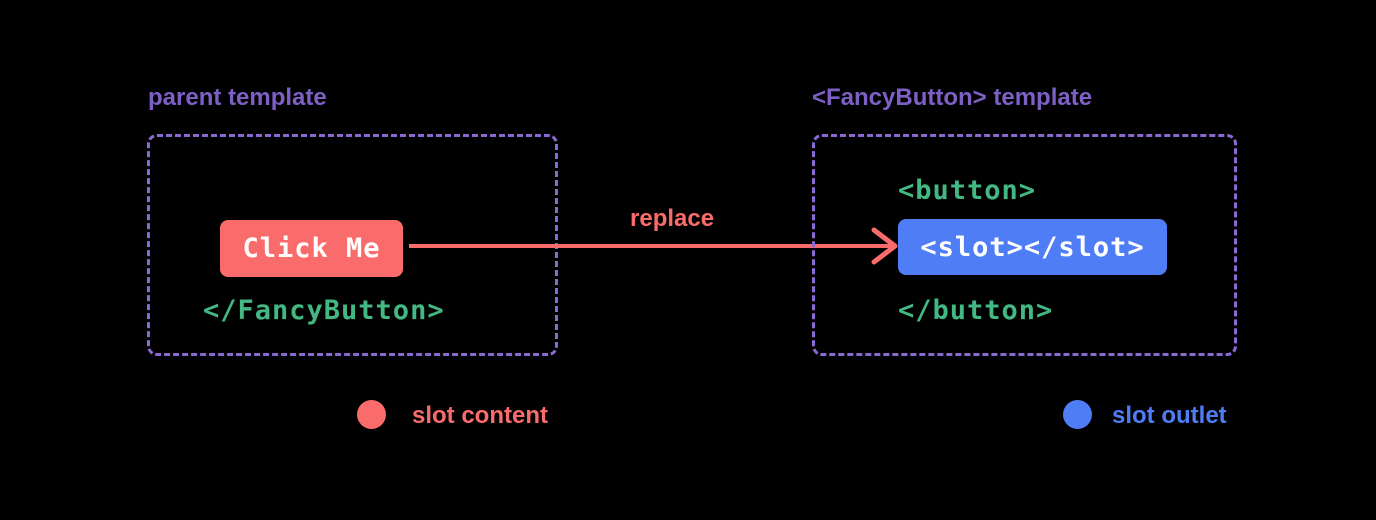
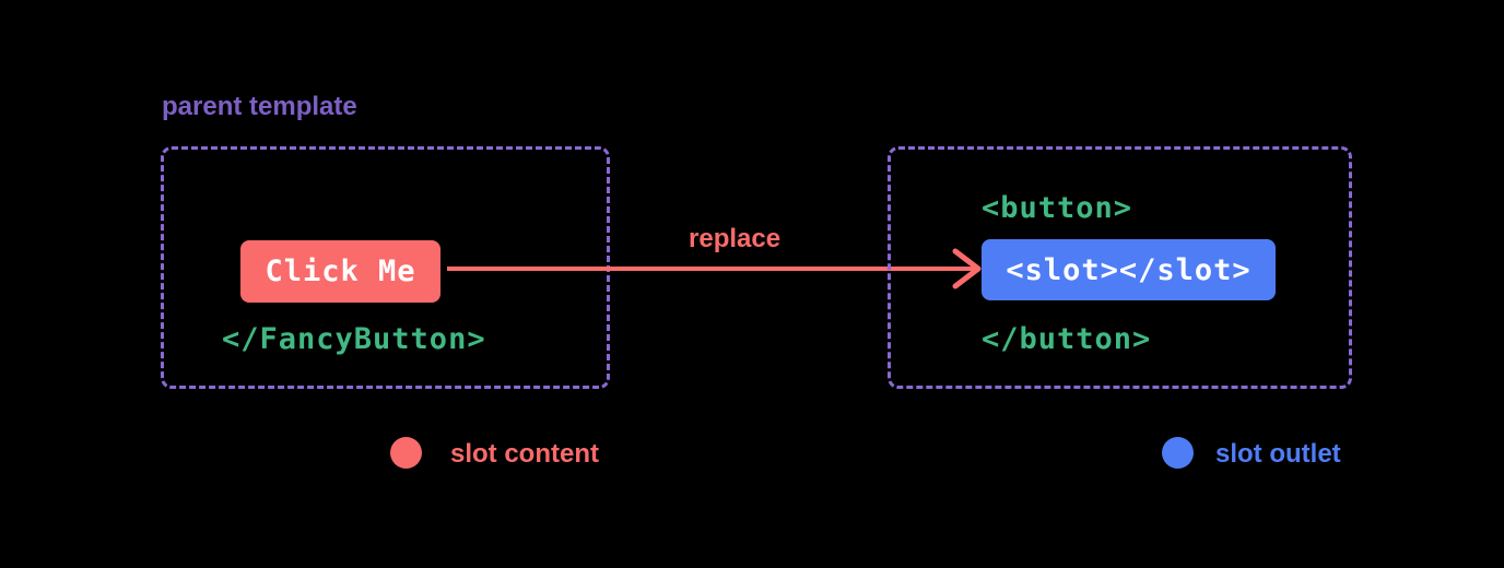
  parent template
  Click Me
  </FancyButton>
  replace
- <FancyButton> template
  <button>
  <slot></slot>
  </button>
  slot content
  slot outlet
